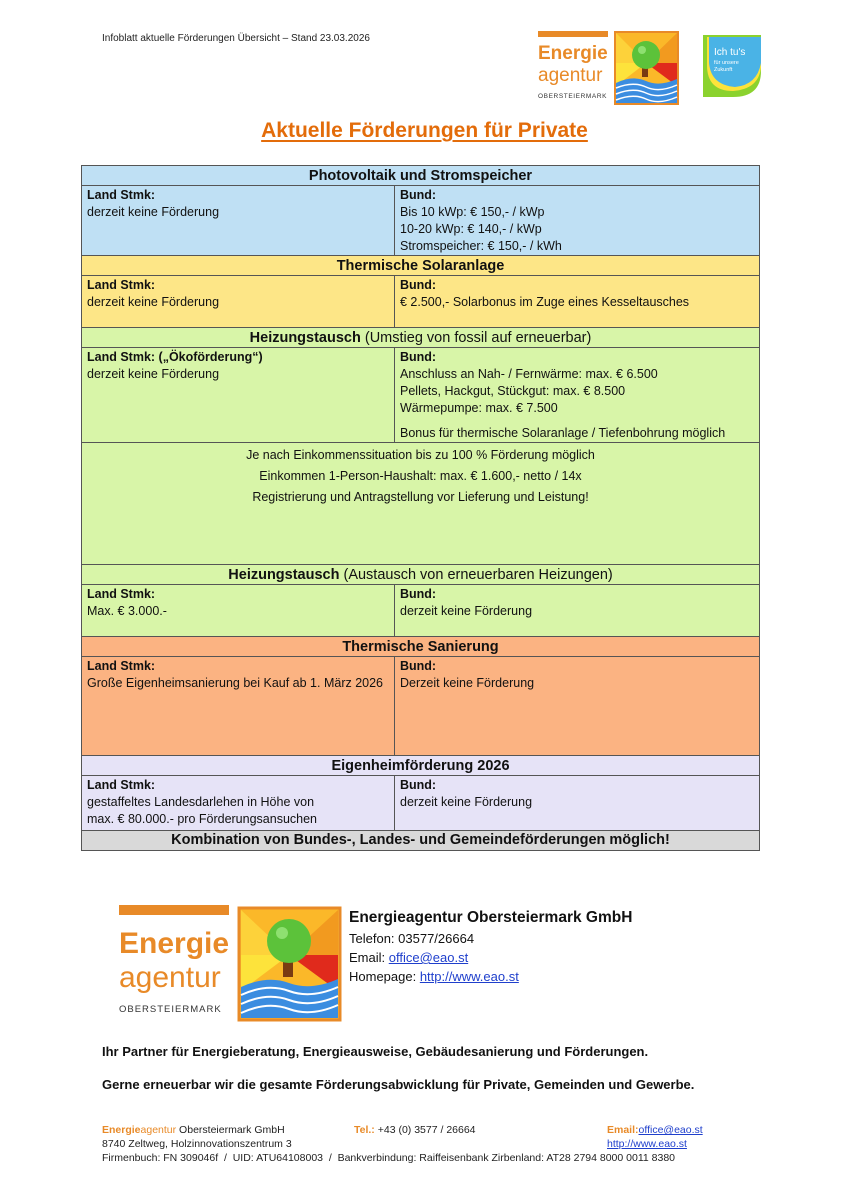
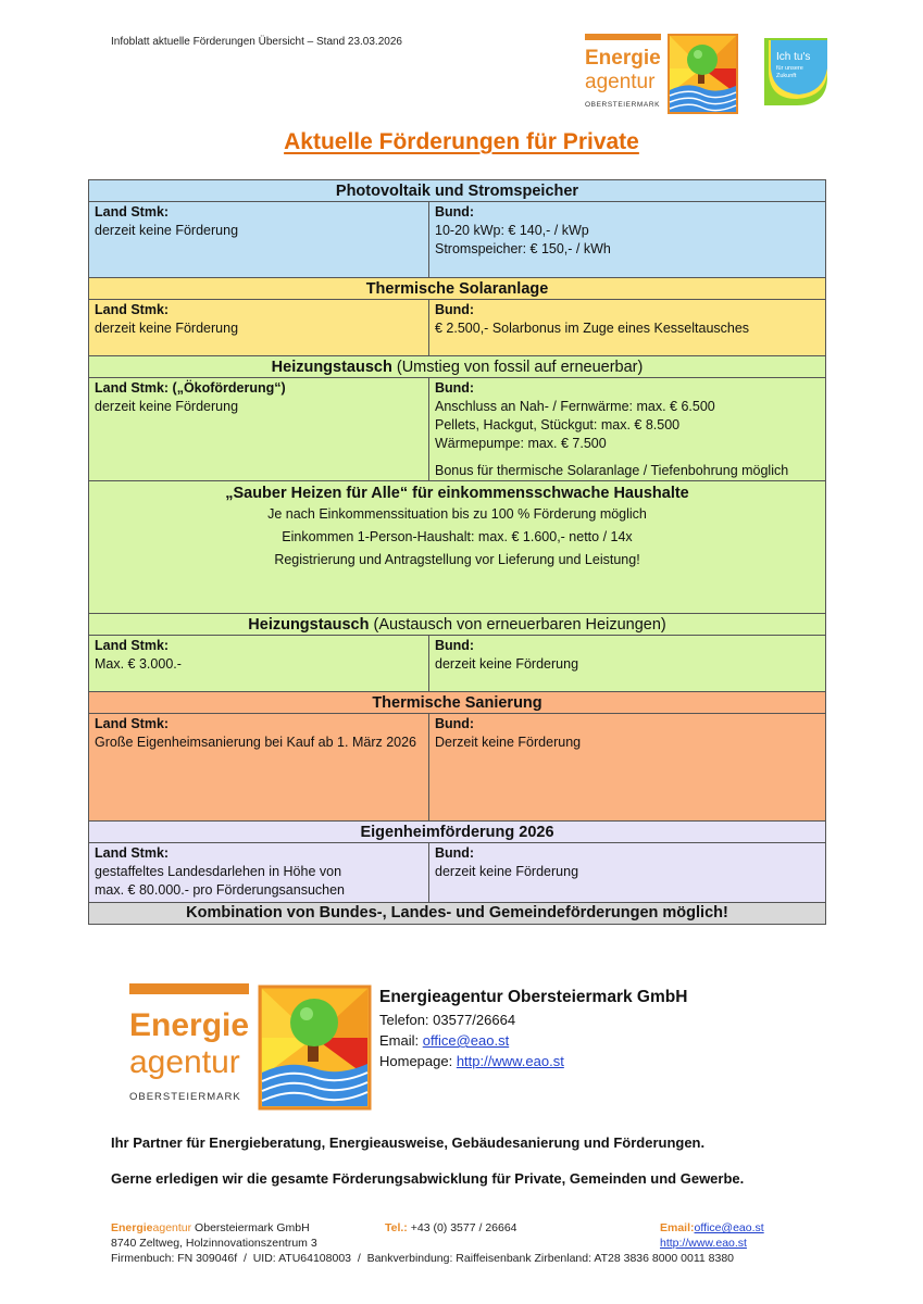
  Infoblatt aktuelle Förderungen Übersicht – Stand 23.03.2026
  Energie
  agentur
  Ich tu's
  Aktuelle Förderungen für Private
  Photovoltaik und Stromspeicher
  Land Stmk:
  derzeit keine Förderung
  Bund:
- Bis 10 kWp: € 150,- / kWp
  10-20 kWp: € 140,- / kWp
  Stromspeicher: € 150,- / kWh
  Thermische Solaranlage
  Land Stmk:
  derzeit keine Förderung
  Bund:
  € 2.500,- Solarbonus im Zuge eines Kesseltausches
  Heizungstausch (Umstieg von fossil auf erneuerbar)
  Land Stmk: („Ökoförderung“)
  derzeit keine Förderung
  Bund:
  Anschluss an Nah- / Fernwärme: max. € 6.500
  Pellets, Hackgut, Stückgut: max. € 8.500
  Wärmepumpe: max. € 7.500
  Bonus für thermische Solaranlage / Tiefenbohrung möglich
+ „Sauber Heizen für Alle“ für einkommensschwache Haushalte
  Je nach Einkommenssituation bis zu 100 % Förderung möglich
  Einkommen 1-Person-Haushalt: max. € 1.600,- netto / 14x
  Registrierung und Antragstellung vor Lieferung und Leistung!
  Heizungstausch (Austausch von erneuerbaren Heizungen)
  Land Stmk:
  Max. € 3.000.-
  Bund:
  derzeit keine Förderung
  Thermische Sanierung
  Land Stmk:
  Große Eigenheimsanierung bei Kauf ab 1. März 2026
  Bund:
  Derzeit keine Förderung
  Eigenheimförderung 2026
  Land Stmk:
  gestaffeltes Landesdarlehen in Höhe von
  max. € 80.000.- pro Förderungsansuchen
  Bund:
  derzeit keine Förderung
  Kombination von Bundes-, Landes- und Gemeindeförderungen möglich!
  Energie
  agentur
  OBERSTEIERMARK
  Energieagentur Obersteiermark GmbH
  Telefon: 03577/26664
  Email: office@eao.st
  Homepage: http://www.eao.st
  Ihr Partner für Energieberatung, Energieausweise, Gebäudesanierung und Förderungen.
- Gerne erneuerbar wir die gesamte Förderungsabwicklung für Private, Gemeinden und Gewerbe.
+ Gerne erledigen wir die gesamte Förderungsabwicklung für Private, Gemeinden und Gewerbe.
  Energieagentur Obersteiermark GmbH
  Tel.: +43 (0) 3577 / 26664
  Email:office@eao.st
  8740 Zeltweg, Holzinnovationszentrum 3
  http://www.eao.st
- Firmenbuch: FN 309046f / UID: ATU64108003 / Bankverbindung: Raiffeisenbank Zirbenland: AT28 2794 8000 0011 8380
+ Firmenbuch: FN 309046f / UID: ATU64108003 / Bankverbindung: Raiffeisenbank Zirbenland: AT28 3836 8000 0011 8380
